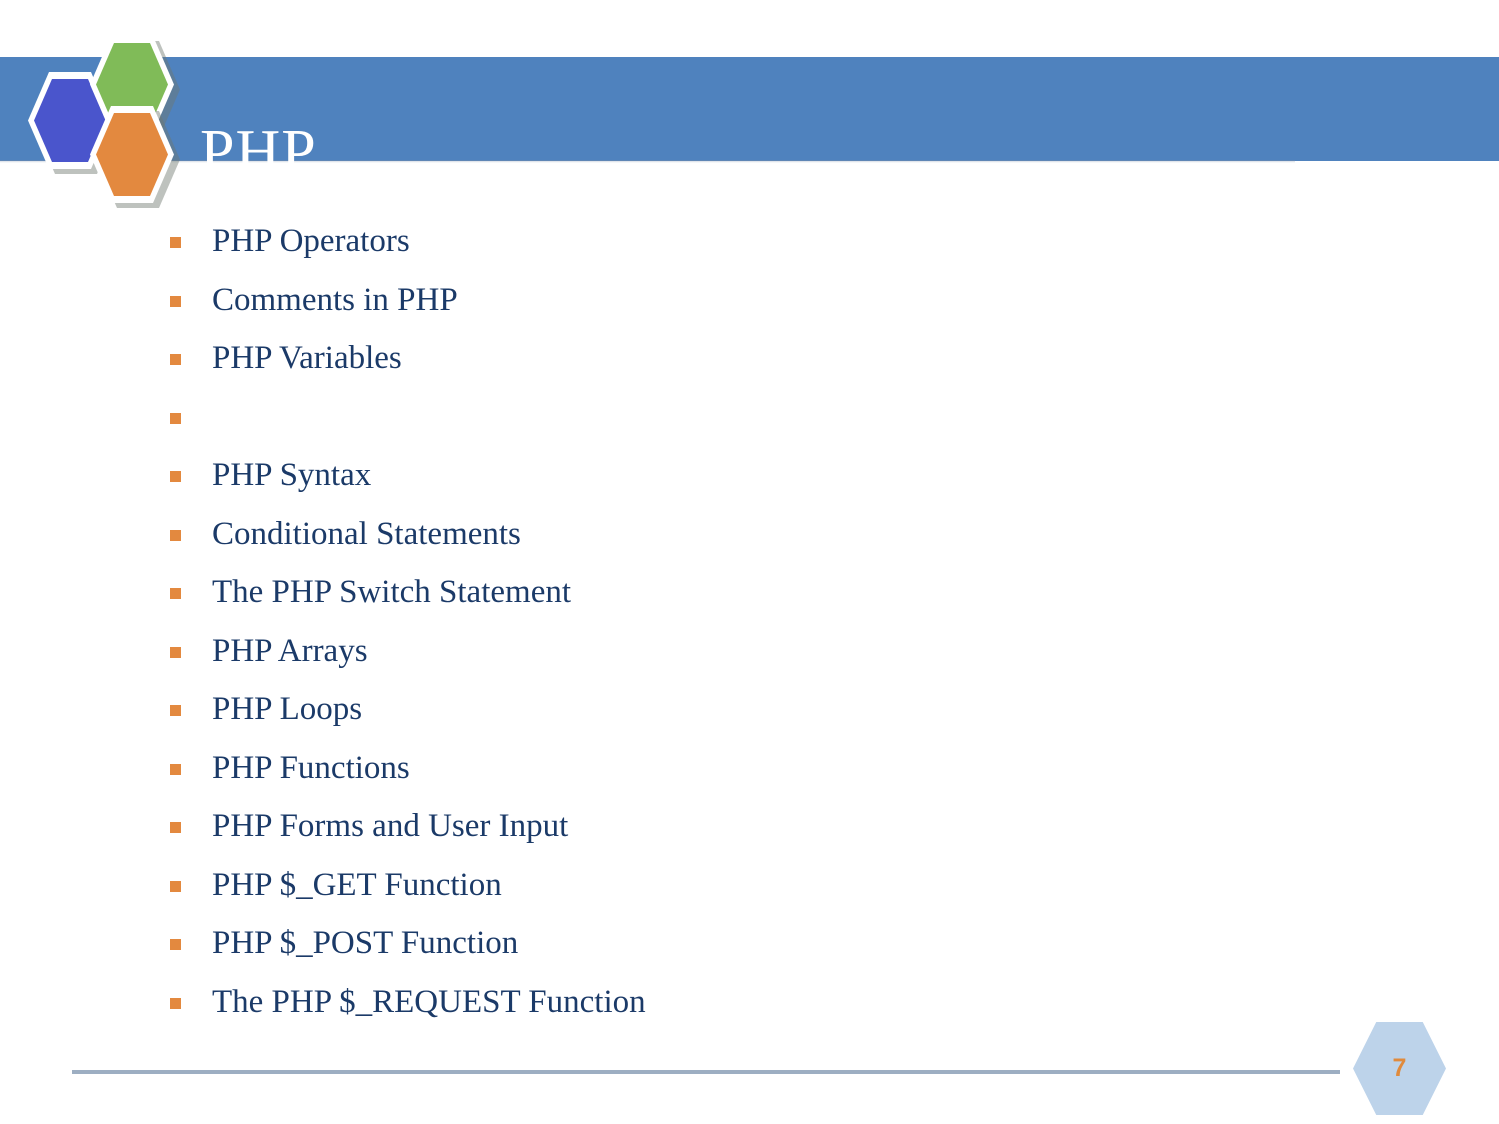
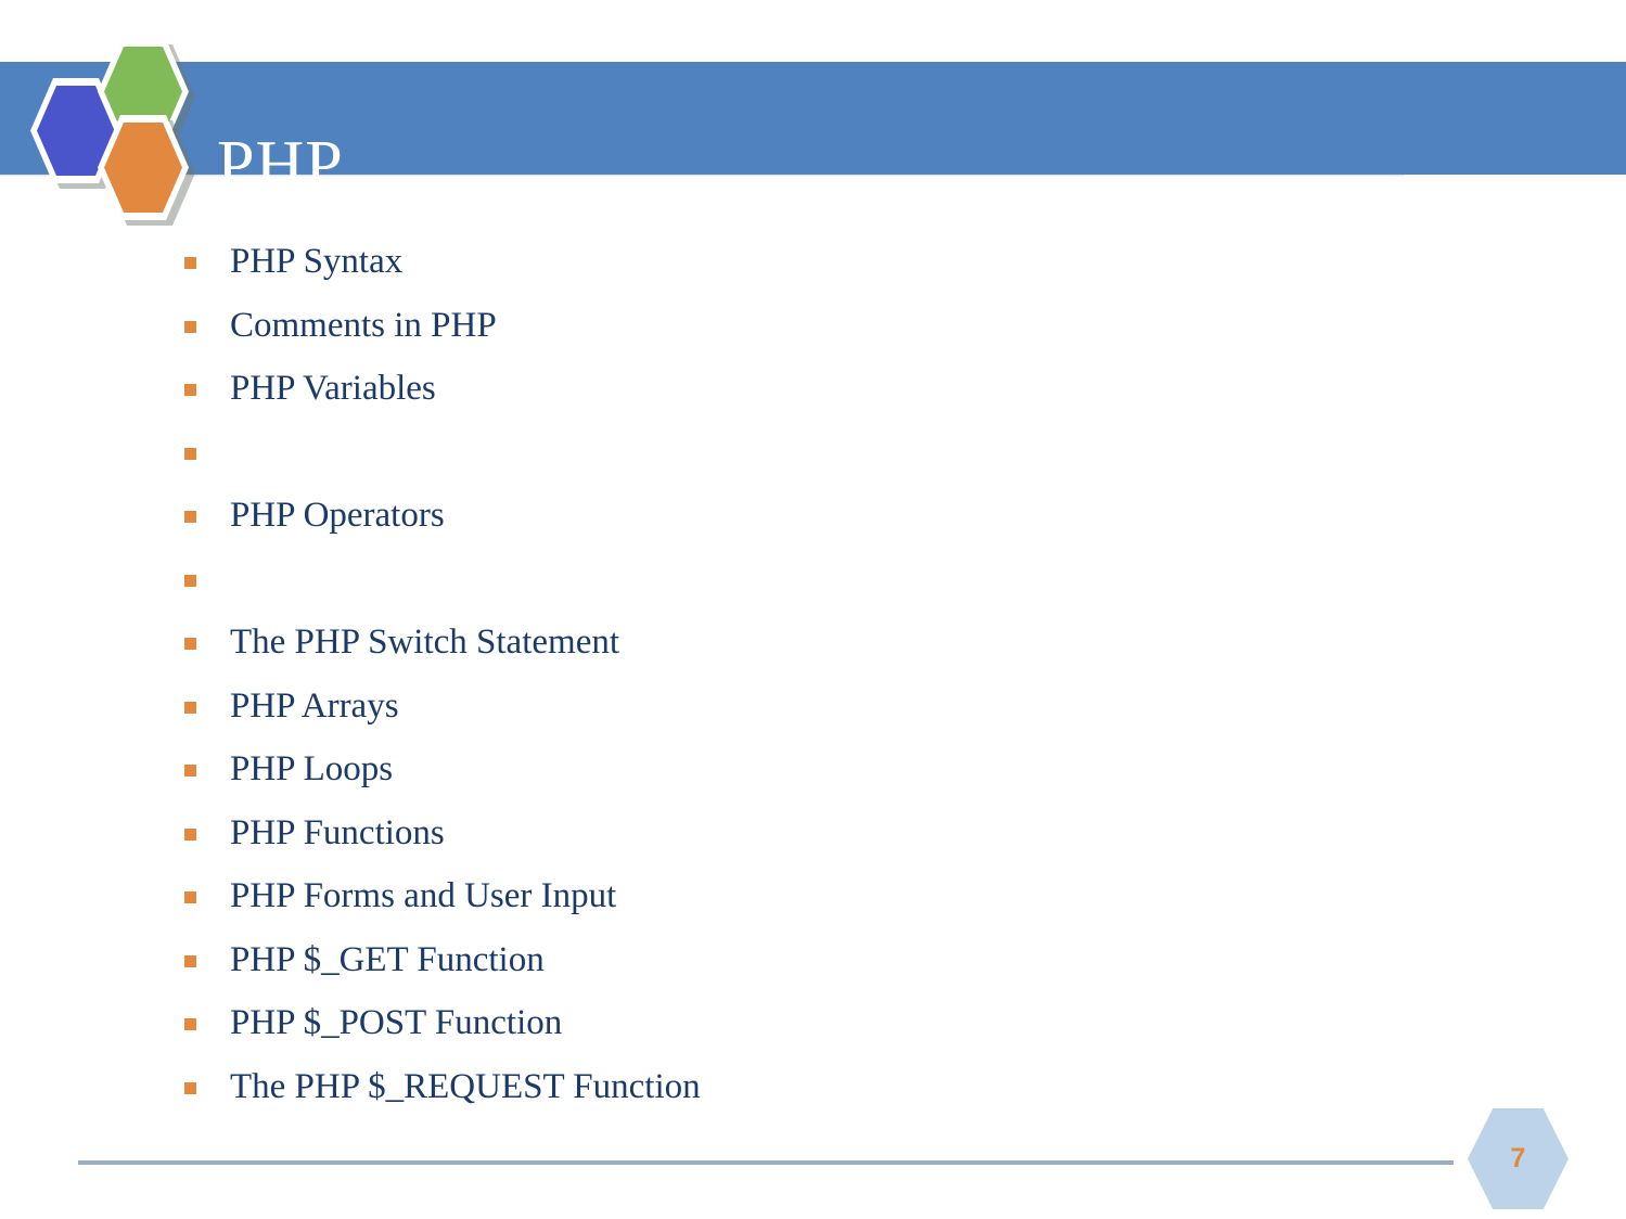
  PHP
- PHP Operators
+ PHP Syntax
  Comments in PHP
  PHP Variables
- PHP Syntax
+ PHP Operators
- Conditional Statements
  The PHP Switch Statement
  PHP Arrays
  PHP Loops
  PHP Functions
  PHP Forms and User Input
  PHP $_GET Function
  PHP $_POST Function
  The PHP $_REQUEST Function
  7
